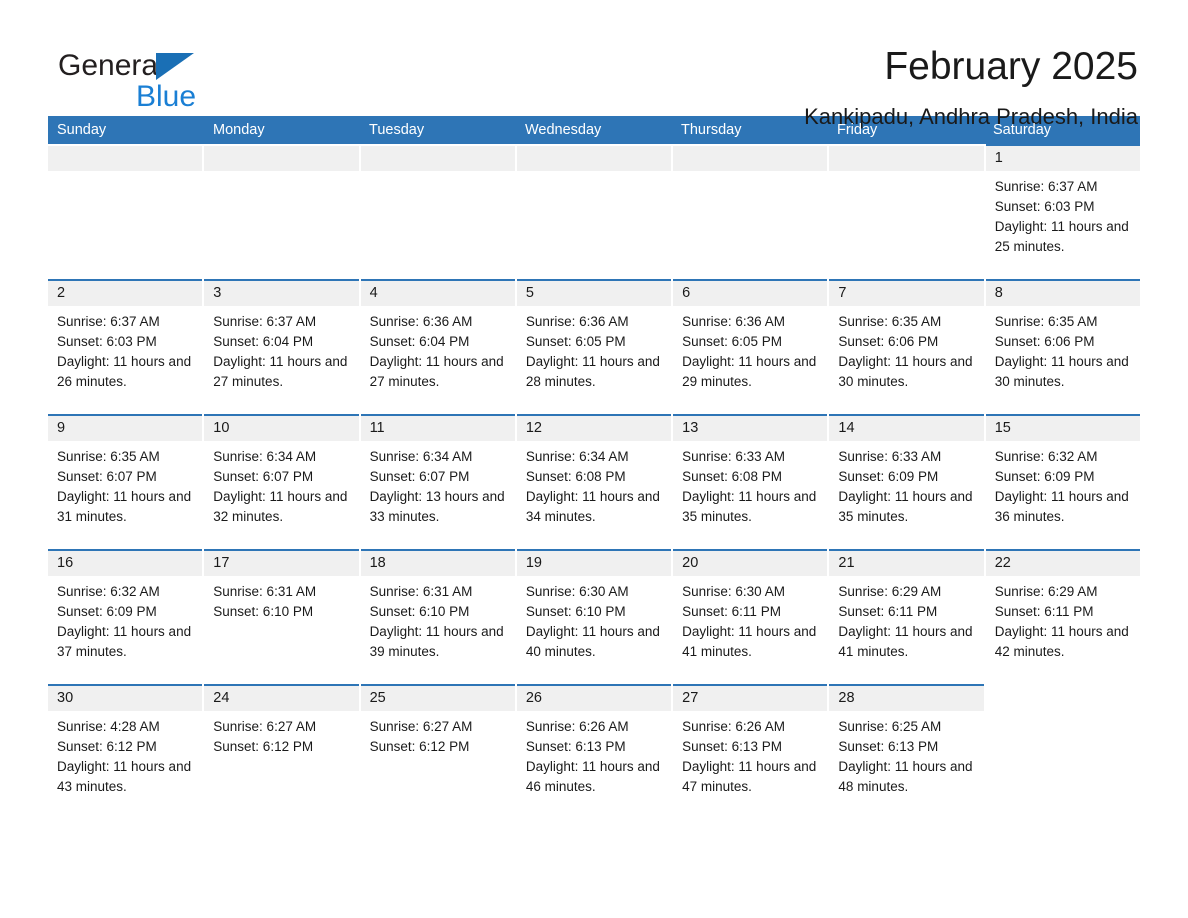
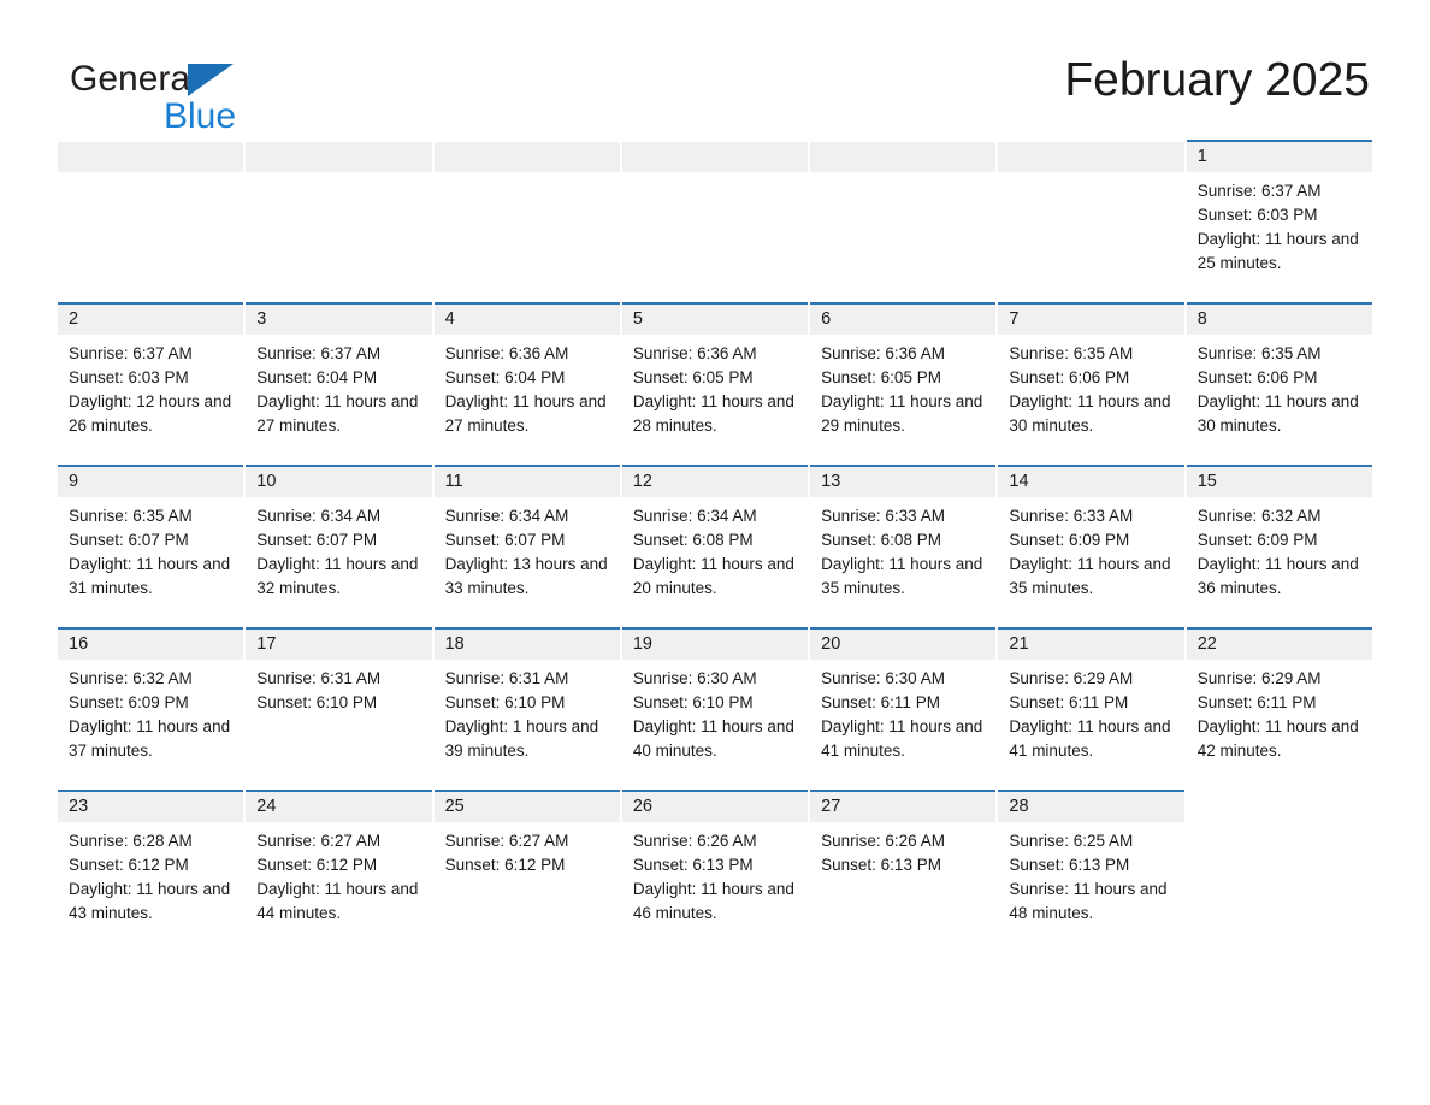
  General
  Blue
  February 2025
- Kankipadu, Andhra Pradesh, India
- Sunday
- Monday
- Tuesday
- Wednesday
- Thursday
- Friday
- Saturday
  1
  Sunrise: 6:37 AM
  Sunset: 6:03 PM
  Daylight: 11 hours and 25 minutes.
  2
  Sunrise: 6:37 AM
  Sunset: 6:03 PM
- Daylight: 11 hours and 26 minutes.
+ Daylight: 12 hours and 26 minutes.
  3
  Sunrise: 6:37 AM
  Sunset: 6:04 PM
  Daylight: 11 hours and 27 minutes.
  4
  Sunrise: 6:36 AM
  Sunset: 6:04 PM
  Daylight: 11 hours and 27 minutes.
  5
  Sunrise: 6:36 AM
  Sunset: 6:05 PM
  Daylight: 11 hours and 28 minutes.
  6
  Sunrise: 6:36 AM
  Sunset: 6:05 PM
  Daylight: 11 hours and 29 minutes.
  7
  Sunrise: 6:35 AM
  Sunset: 6:06 PM
  Daylight: 11 hours and 30 minutes.
  8
  Sunrise: 6:35 AM
  Sunset: 6:06 PM
  Daylight: 11 hours and 30 minutes.
  9
  Sunrise: 6:35 AM
  Sunset: 6:07 PM
  Daylight: 11 hours and 31 minutes.
  10
  Sunrise: 6:34 AM
  Sunset: 6:07 PM
  Daylight: 11 hours and 32 minutes.
  11
  Sunrise: 6:34 AM
  Sunset: 6:07 PM
  Daylight: 13 hours and 33 minutes.
  12
  Sunrise: 6:34 AM
  Sunset: 6:08 PM
- Daylight: 11 hours and 34 minutes.
+ Daylight: 11 hours and 20 minutes.
  13
  Sunrise: 6:33 AM
  Sunset: 6:08 PM
  Daylight: 11 hours and 35 minutes.
  14
  Sunrise: 6:33 AM
  Sunset: 6:09 PM
  Daylight: 11 hours and 35 minutes.
  15
  Sunrise: 6:32 AM
  Sunset: 6:09 PM
  Daylight: 11 hours and 36 minutes.
  16
  Sunrise: 6:32 AM
  Sunset: 6:09 PM
  Daylight: 11 hours and 37 minutes.
  17
  Sunrise: 6:31 AM
  Sunset: 6:10 PM
  18
  Sunrise: 6:31 AM
  Sunset: 6:10 PM
- Daylight: 11 hours and 39 minutes.
+ Daylight: 1 hours and 39 minutes.
  19
  Sunrise: 6:30 AM
  Sunset: 6:10 PM
  Daylight: 11 hours and 40 minutes.
  20
  Sunrise: 6:30 AM
  Sunset: 6:11 PM
  Daylight: 11 hours and 41 minutes.
  21
  Sunrise: 6:29 AM
  Sunset: 6:11 PM
  Daylight: 11 hours and 41 minutes.
  22
  Sunrise: 6:29 AM
  Sunset: 6:11 PM
  Daylight: 11 hours and 42 minutes.
- 30
+ 23
- Sunrise: 4:28 AM
+ Sunrise: 6:28 AM
  Sunset: 6:12 PM
  Daylight: 11 hours and 43 minutes.
  24
  Sunrise: 6:27 AM
  Sunset: 6:12 PM
+ Daylight: 11 hours and 44 minutes.
  25
  Sunrise: 6:27 AM
  Sunset: 6:12 PM
  26
  Sunrise: 6:26 AM
  Sunset: 6:13 PM
  Daylight: 11 hours and 46 minutes.
  27
  Sunrise: 6:26 AM
  Sunset: 6:13 PM
- Daylight: 11 hours and 47 minutes.
  28
  Sunrise: 6:25 AM
  Sunset: 6:13 PM
- Daylight: 11 hours and 48 minutes.
+ Sunrise: 11 hours and 48 minutes.
